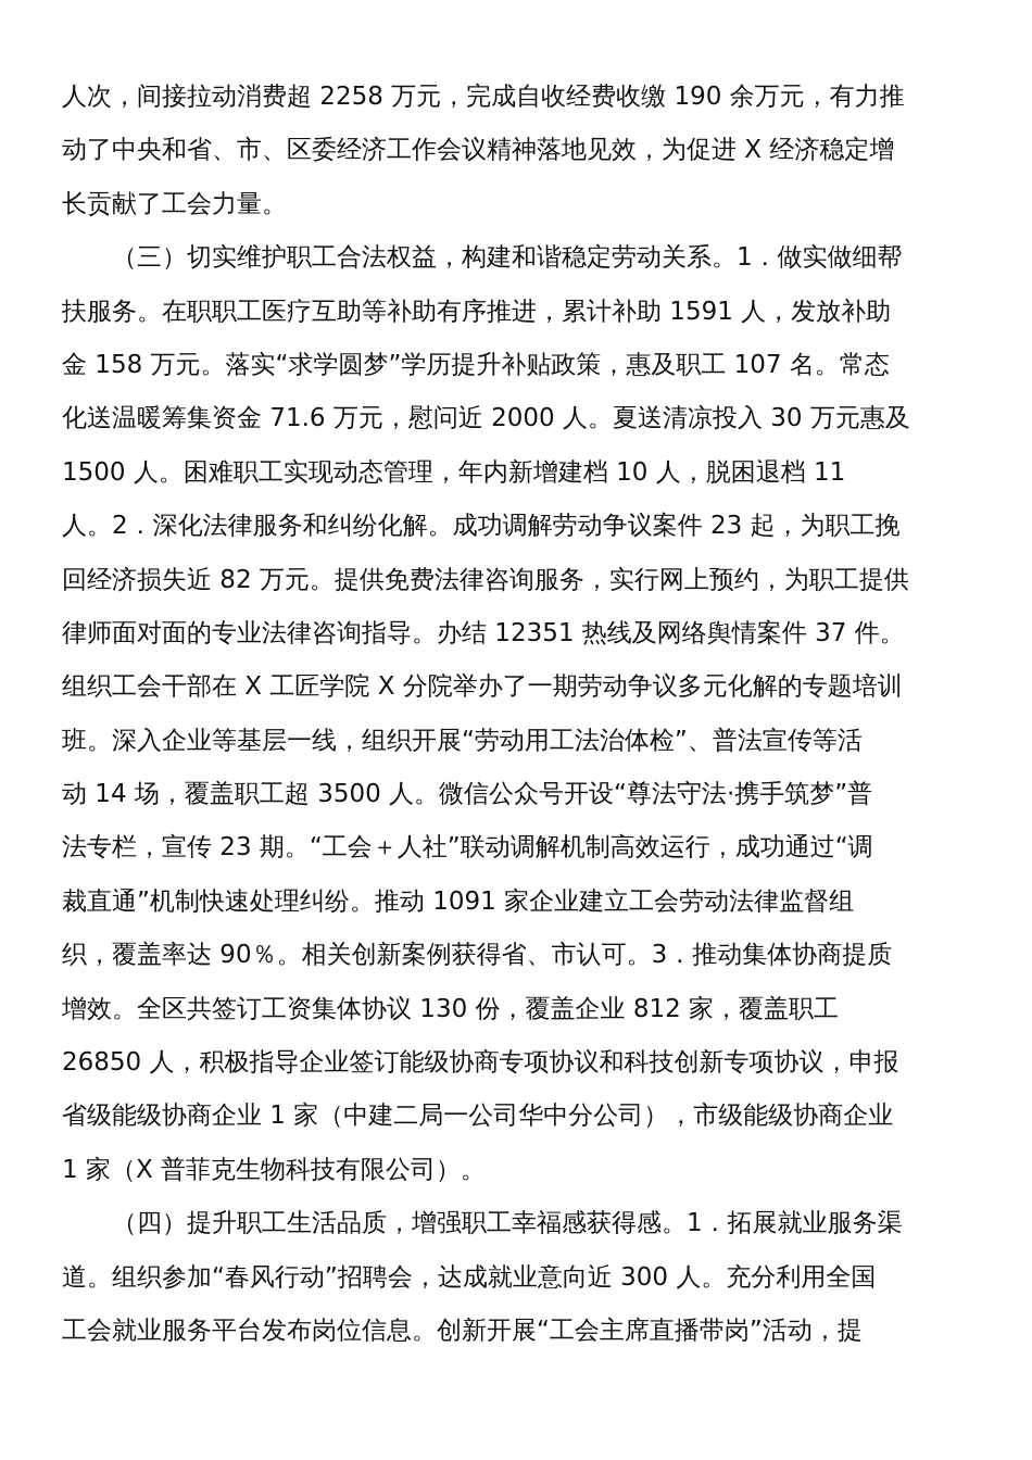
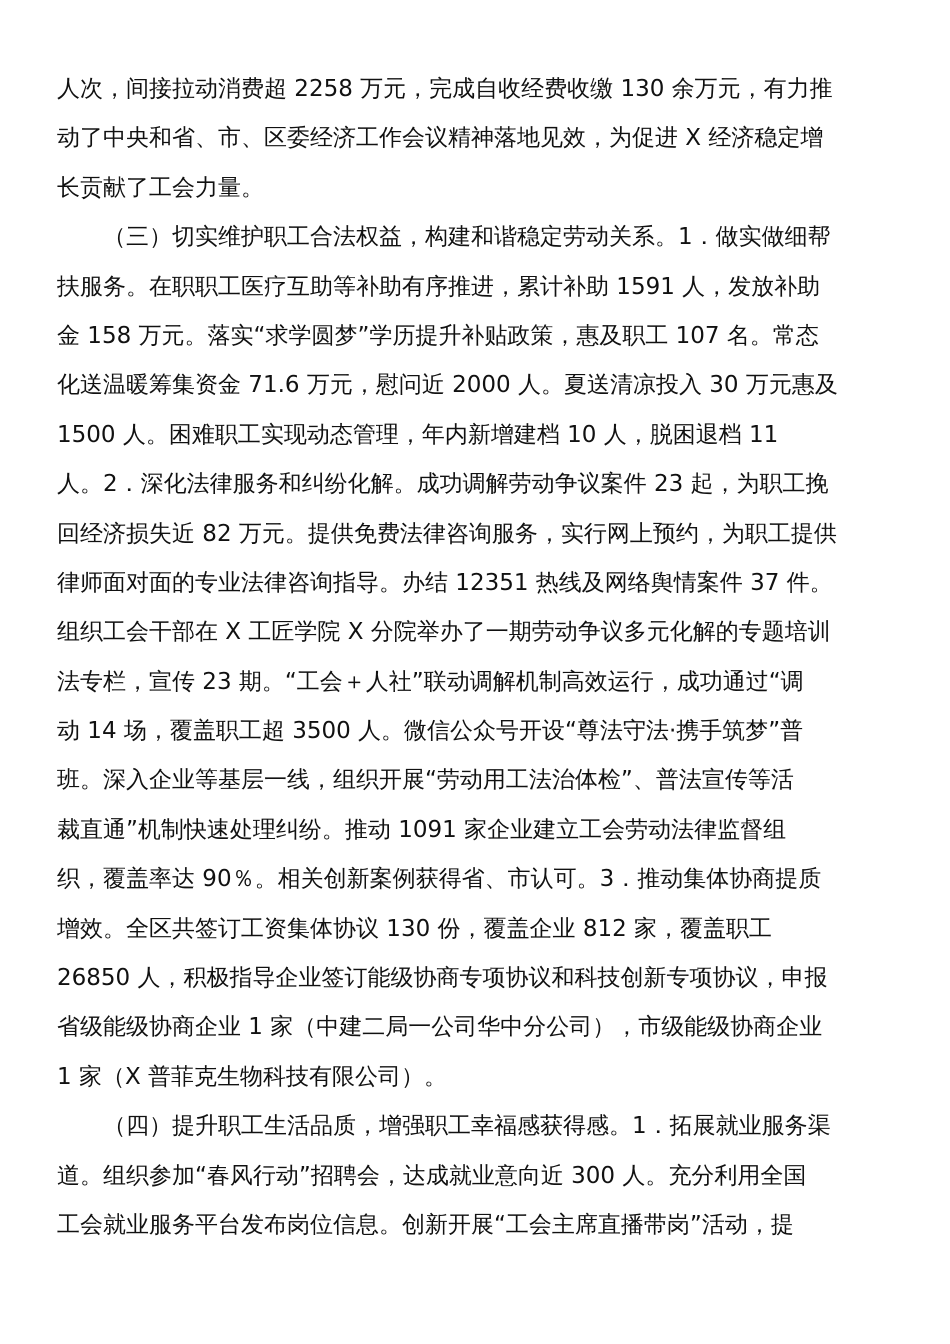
- 人次，间接拉动消费超 2258 万元，完成自收经费收缴 190 余万元，有力推
+ 人次，间接拉动消费超 2258 万元，完成自收经费收缴 130 余万元，有力推
  动了中央和省、市、区委经济工作会议精神落地见效，为促进 X 经济稳定增
  长贡献了工会力量。
  （三）切实维护职工合法权益，构建和谐稳定劳动关系。1．做实做细帮
  扶服务。在职职工医疗互助等补助有序推进，累计补助 1591 人，发放补助
  金 158 万元。落实“求学圆梦”学历提升补贴政策，惠及职工 107 名。常态
  化送温暖筹集资金 71.6 万元，慰问近 2000 人。夏送清凉投入 30 万元惠及
  1500 人。困难职工实现动态管理，年内新增建档 10 人，脱困退档 11
  人。2．深化法律服务和纠纷化解。成功调解劳动争议案件 23 起，为职工挽
  回经济损失近 82 万元。提供免费法律咨询服务，实行网上预约，为职工提供
  律师面对面的专业法律咨询指导。办结 12351 热线及网络舆情案件 37 件。
  组织工会干部在 X 工匠学院 X 分院举办了一期劳动争议多元化解的专题培训
- 班。深入企业等基层一线，组织开展“劳动用工法治体检”、普法宣传等活
+ 法专栏，宣传 23 期。“工会＋人社”联动调解机制高效运行，成功通过“调
  动 14 场，覆盖职工超 3500 人。微信公众号开设“尊法守法·携手筑梦”普
- 法专栏，宣传 23 期。“工会＋人社”联动调解机制高效运行，成功通过“调
+ 班。深入企业等基层一线，组织开展“劳动用工法治体检”、普法宣传等活
  裁直通”机制快速处理纠纷。推动 1091 家企业建立工会劳动法律监督组
  织，覆盖率达 90％。相关创新案例获得省、市认可。3．推动集体协商提质
  增效。全区共签订工资集体协议 130 份，覆盖企业 812 家，覆盖职工
  26850 人，积极指导企业签订能级协商专项协议和科技创新专项协议，申报
  省级能级协商企业 1 家（中建二局一公司华中分公司），市级能级协商企业
  1 家（X 普菲克生物科技有限公司）。
  （四）提升职工生活品质，增强职工幸福感获得感。1．拓展就业服务渠
  道。组织参加“春风行动”招聘会，达成就业意向近 300 人。充分利用全国
  工会就业服务平台发布岗位信息。创新开展“工会主席直播带岗”活动，提
